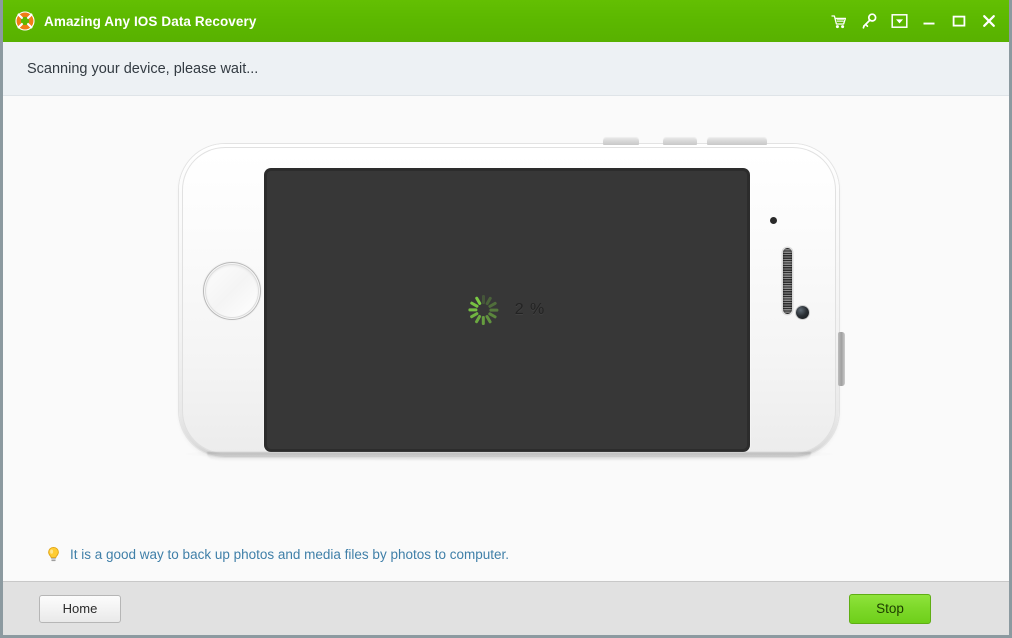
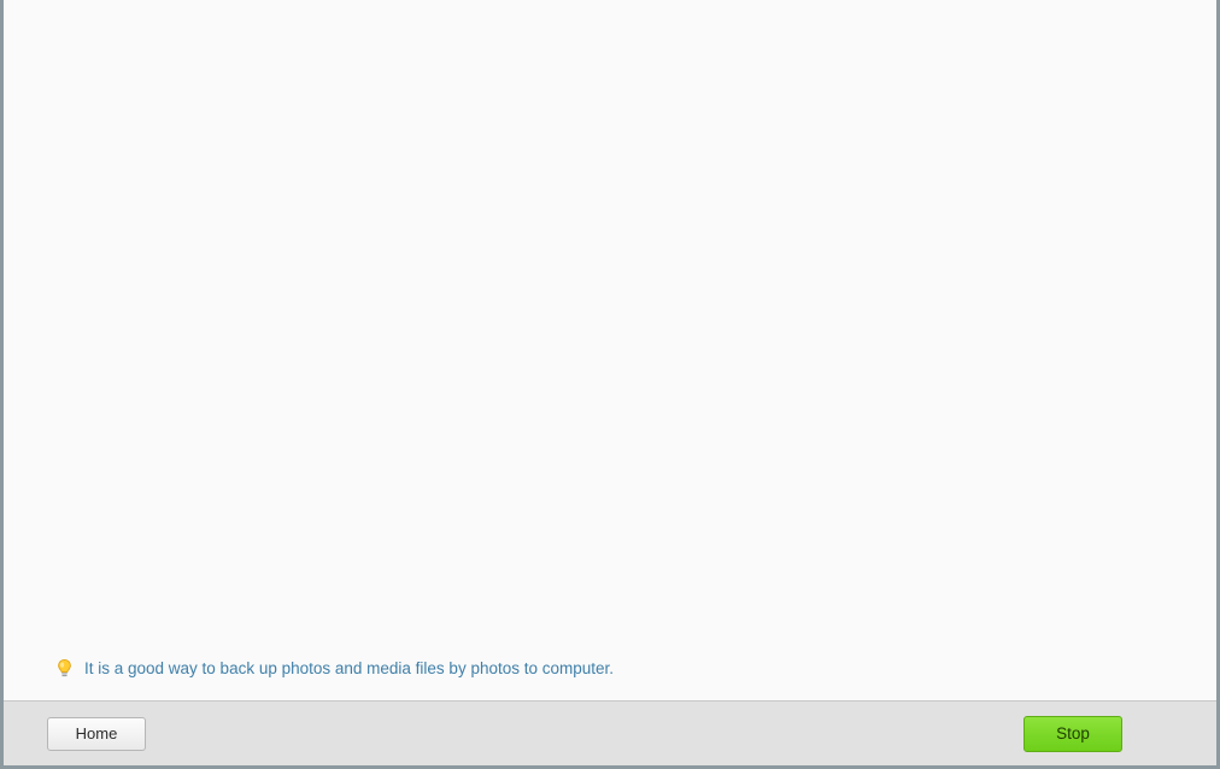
- Amazing Any IOS Data Recovery
- Scanning your device, please wait...
- 2 %
  It is a good way to back up photos and media files by photos to computer.
  Home
  Stop
